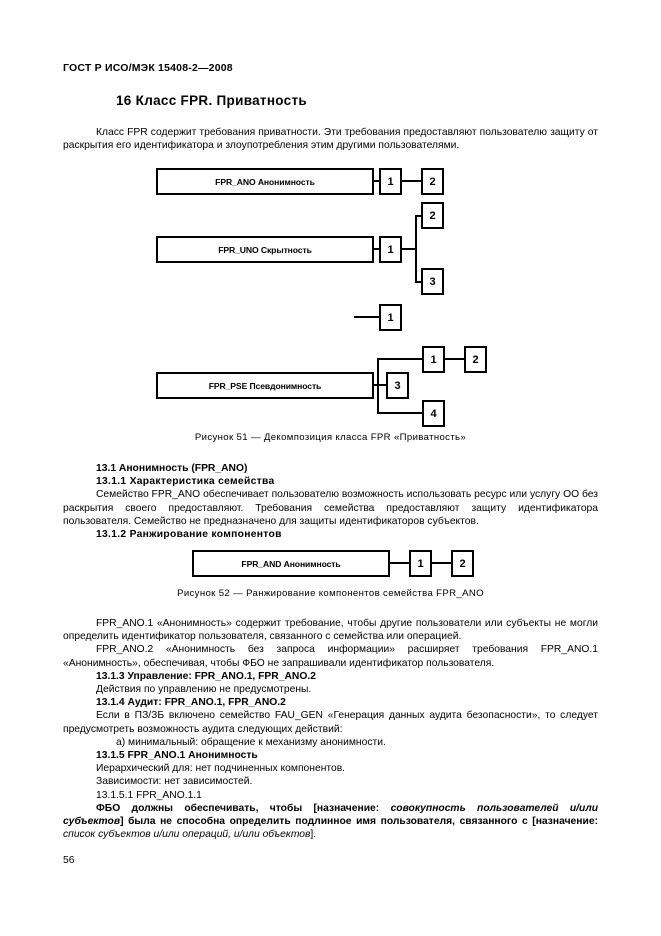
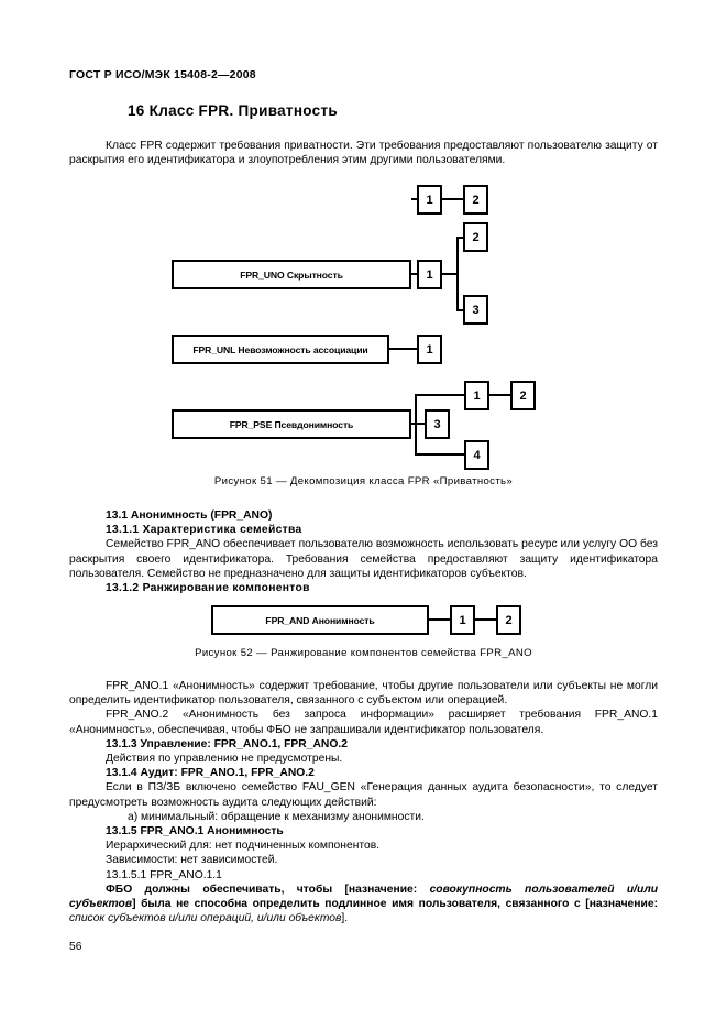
  ГОСТ Р ИСО/МЭК 15408-2—2008
  16 Класс FPR. Приватность
  Класс FPR содержит требования приватности. Эти требования предоставляют пользователю защиту от раскрытия его идентификатора и злоупотребления этим другими пользователями.
- FPR_ANO Анонимность
  1
  2
  FPR_UNO Скрытность
  1
  2
  3
+ FPR_UNL Невозможность ассоциации
  1
  FPR_PSE Псевдонимность
  3
  1
  2
  4
  Рисунок 51 — Декомпозиция класса FPR «Приватность»
  13.1 Анонимность (FPR_ANO)
  13.1.1 Характеристика семейства
- Семейство FPR_ANO обеспечивает пользователю возможность использовать ресурс или услугу ОО без раскрытия своего предоставляют. Требования семейства предоставляют защиту идентификатора пользователя. Семейство не предназначено для защиты идентификаторов субъектов.
+ Семейство FPR_ANO обеспечивает пользователю возможность использовать ресурс или услугу ОО без раскрытия своего идентификатора. Требования семейства предоставляют защиту идентификатора пользователя. Семейство не предназначено для защиты идентификаторов субъектов.
  13.1.2 Ранжирование компонентов
  FPR_AND Анонимность
  1
  2
  Рисунок 52 — Ранжирование компонентов семейства FPR_ANO
- FPR_ANO.1 «Анонимность» содержит требование, чтобы другие пользователи или субъекты не могли определить идентификатор пользователя, связанного с семейства или операцией.
+ FPR_ANO.1 «Анонимность» содержит требование, чтобы другие пользователи или субъекты не могли определить идентификатор пользователя, связанного с субъектом или операцией.
  FPR_ANO.2 «Анонимность без запроса информации» расширяет требования FPR_ANO.1 «Анонимность», обеспечивая, чтобы ФБО не запрашивали идентификатор пользователя.
  13.1.3 Управление: FPR_ANO.1, FPR_ANO.2
  Действия по управлению не предусмотрены.
  13.1.4 Аудит: FPR_ANO.1, FPR_ANO.2
  Если в ПЗ/ЗБ включено семейство FAU_GEN «Генерация данных аудита безопасности», то следует предусмотреть возможность аудита следующих действий:
  а) минимальный: обращение к механизму анонимности.
  13.1.5 FPR_ANO.1 Анонимность
  Иерархический для: нет подчиненных компонентов.
  Зависимости: нет зависимостей.
  13.1.5.1 FPR_ANO.1.1
  ФБО должны обеспечивать, чтобы [назначение: совокупность пользователей и/или субъектов] была не способна определить подлинное имя пользователя, связанного с [назначение: список субъектов и/или операций, и/или объектов].
  56
